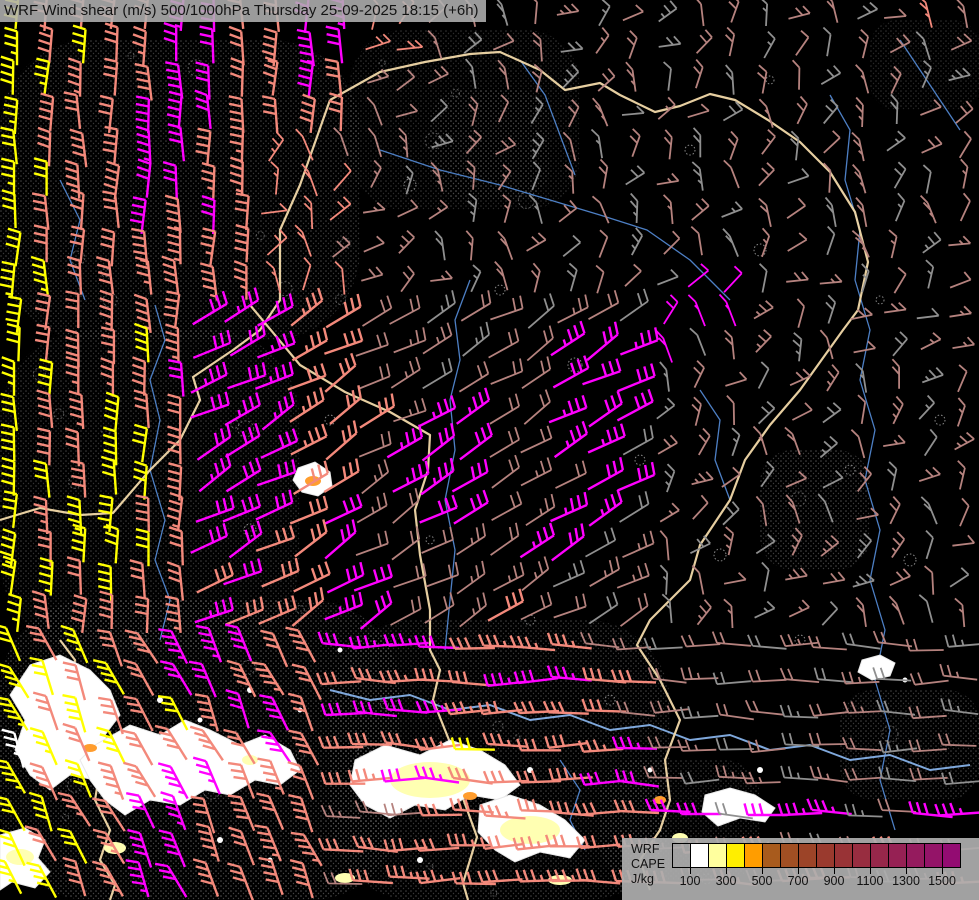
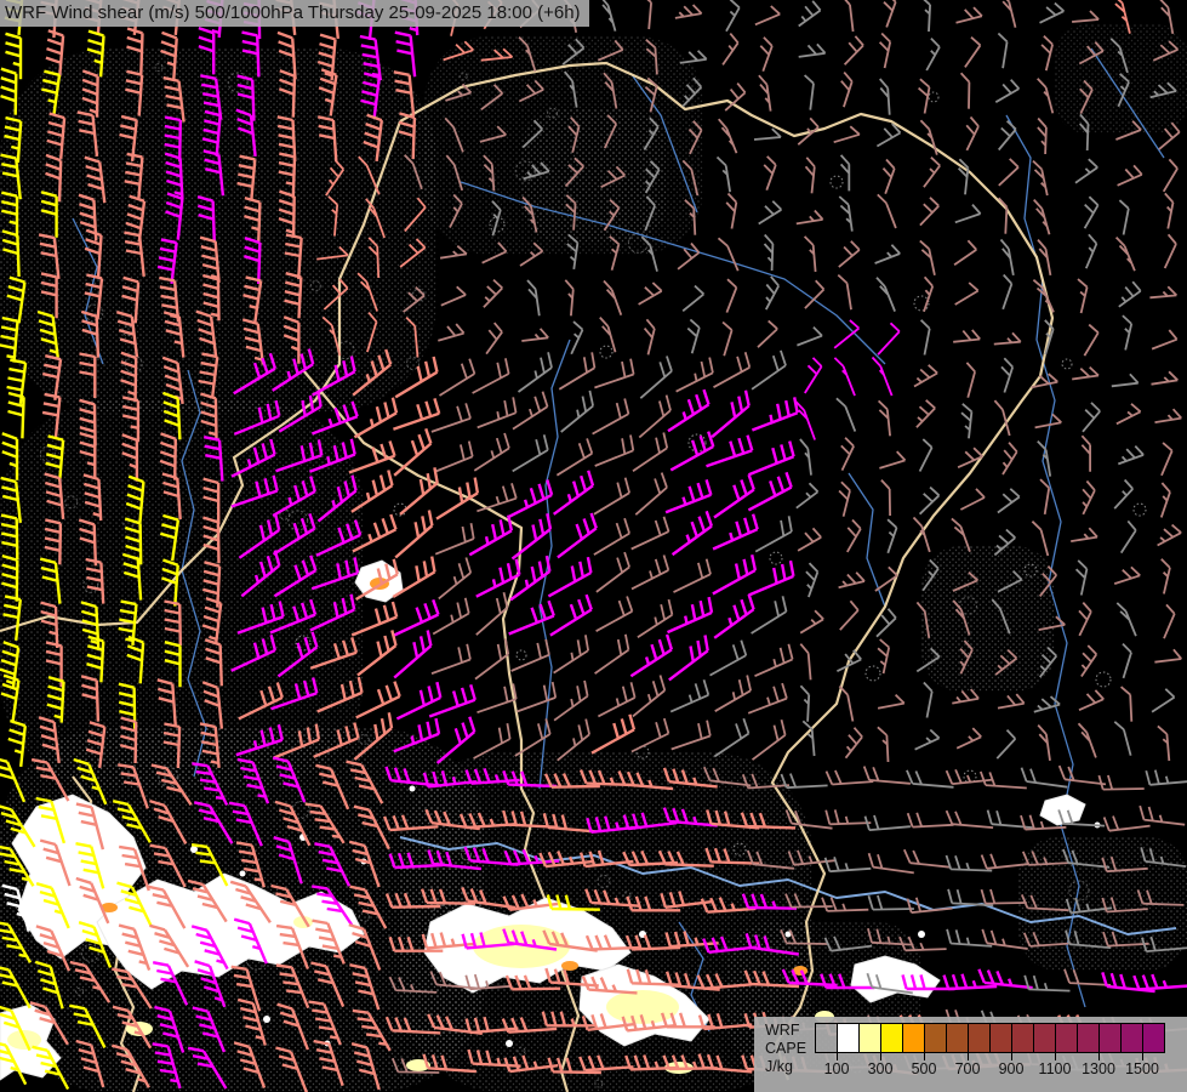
- WRF Wind shear (m/s) 500/1000hPa Thursday 25-09-2025 18:15 (+6h)
+ WRF Wind shear (m/s) 500/1000hPa Thursday 25-09-2025 18:00 (+6h)
  WRF
  CAPE
  J/kg
  100
  300
  500
  700
  900
  1100
  1300
  1500
